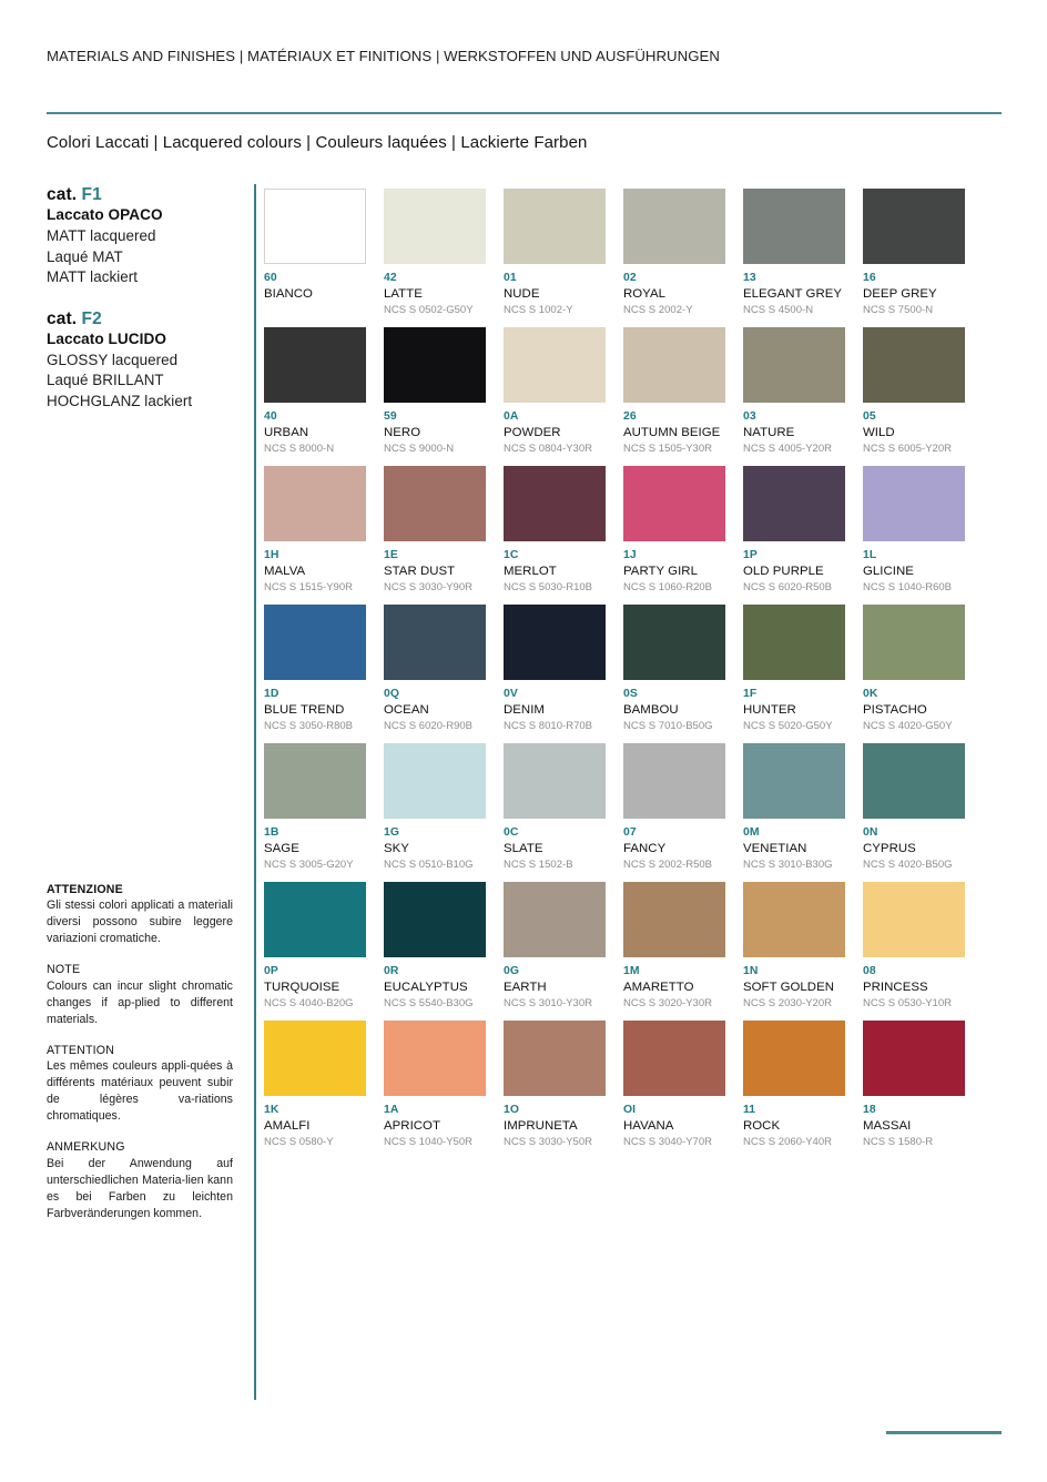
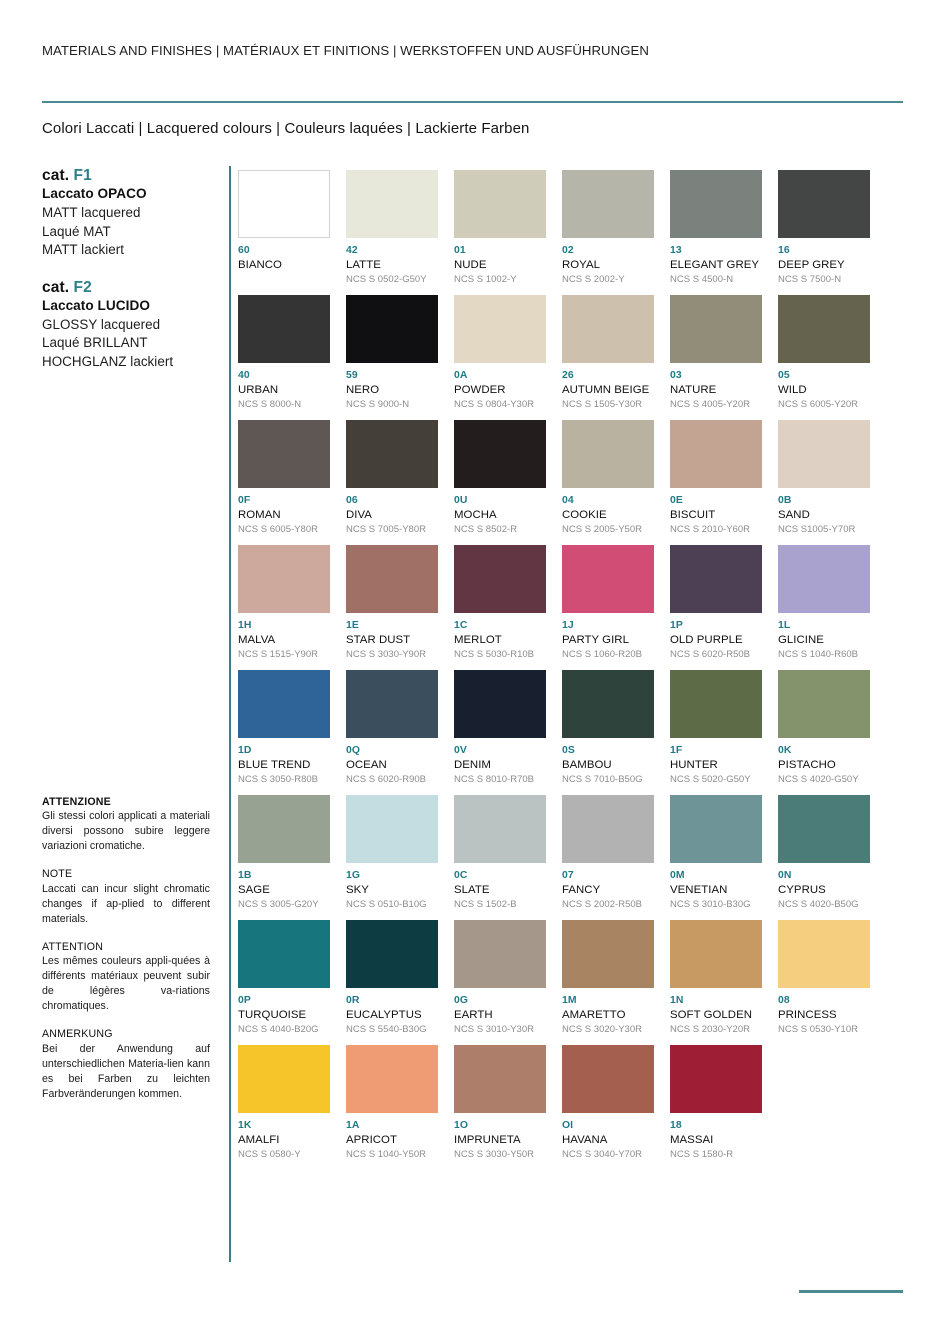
  MATERIALS AND FINISHES | MATÉRIAUX ET FINITIONS | WERKSTOFFEN UND AUSFÜHRUNGEN
  Colori Laccati | Lacquered colours | Couleurs laquées | Lackierte Farben
  cat. F1
  Laccato OPACO
  MATT lacquered
  Laqué MAT
  MATT lackiert
  cat. F2
  Laccato LUCIDO
  GLOSSY lacquered
  Laqué BRILLANT
  HOCHGLANZ lackiert
  ATTENZIONE
  Gli stessi colori applicati a materiali diversi possono subire leggere variazioni cromatiche.
  NOTE
- Colours can incur slight chromatic changes if ap-plied to different materials.
+ Laccati can incur slight chromatic changes if ap-plied to different materials.
  ATTENTION
  Les mêmes couleurs appli-quées à différents matériaux peuvent subir de légères va-riations chromatiques.
  ANMERKUNG
  Bei der Anwendung auf unterschiedlichen Materia-lien kann es bei Farben zu leichten Farbveränderungen kommen.
  60
  BIANCO
  42
  LATTE
  NCS S 0502-G50Y
  01
  NUDE
  NCS S 1002-Y
  02
  ROYAL
  NCS S 2002-Y
  13
  ELEGANT GREY
  NCS S 4500-N
  16
  DEEP GREY
  NCS S 7500-N
  40
  URBAN
  NCS S 8000-N
  59
  NERO
  NCS S 9000-N
  0A
  POWDER
  NCS S 0804-Y30R
  26
  AUTUMN BEIGE
  NCS S 1505-Y30R
  03
  NATURE
  NCS S 4005-Y20R
  05
  WILD
  NCS S 6005-Y20R
+ 0F
+ ROMAN
+ NCS S 6005-Y80R
+ 06
+ DIVA
+ NCS S 7005-Y80R
+ 0U
+ MOCHA
+ NCS S 8502-R
+ 04
+ COOKIE
+ NCS S 2005-Y50R
+ 0E
+ BISCUIT
+ NCS S 2010-Y60R
+ 0B
+ SAND
+ NCS S1005-Y70R
  1H
  MALVA
  NCS S 1515-Y90R
  1E
  STAR DUST
  NCS S 3030-Y90R
  1C
  MERLOT
  NCS S 5030-R10B
  1J
  PARTY GIRL
  NCS S 1060-R20B
  1P
  OLD PURPLE
  NCS S 6020-R50B
  1L
  GLICINE
  NCS S 1040-R60B
  1D
  BLUE TREND
  NCS S 3050-R80B
  0Q
  OCEAN
  NCS S 6020-R90B
  0V
  DENIM
  NCS S 8010-R70B
  0S
  BAMBOU
  NCS S 7010-B50G
  1F
  HUNTER
  NCS S 5020-G50Y
  0K
  PISTACHO
  NCS S 4020-G50Y
  1B
  SAGE
  NCS S 3005-G20Y
  1G
  SKY
  NCS S 0510-B10G
  0C
  SLATE
  NCS S 1502-B
  07
  FANCY
  NCS S 2002-R50B
  0M
  VENETIAN
  NCS S 3010-B30G
  0N
  CYPRUS
  NCS S 4020-B50G
  0P
  TURQUOISE
  NCS S 4040-B20G
  0R
  EUCALYPTUS
  NCS S 5540-B30G
  0G
  EARTH
  NCS S 3010-Y30R
  1M
  AMARETTO
  NCS S 3020-Y30R
  1N
  SOFT GOLDEN
  NCS S 2030-Y20R
  08
  PRINCESS
  NCS S 0530-Y10R
  1K
  AMALFI
  NCS S 0580-Y
  1A
  APRICOT
  NCS S 1040-Y50R
  1O
  IMPRUNETA
  NCS S 3030-Y50R
  OI
  HAVANA
  NCS S 3040-Y70R
- 11
- ROCK
- NCS S 2060-Y40R
  18
  MASSAI
  NCS S 1580-R
